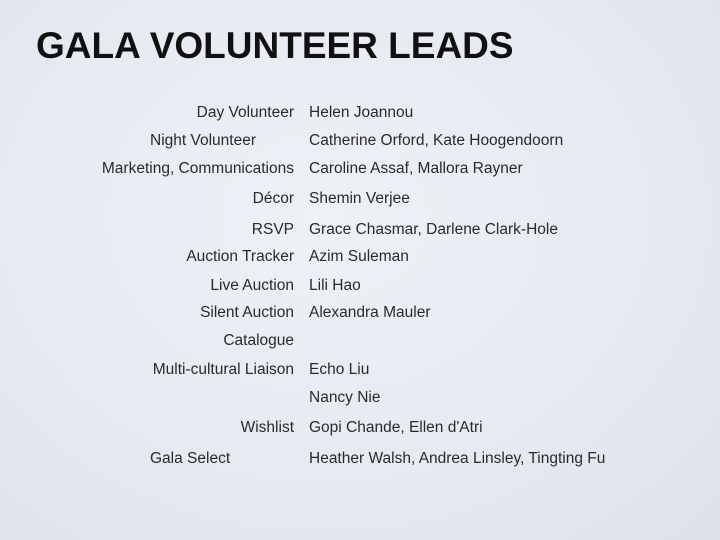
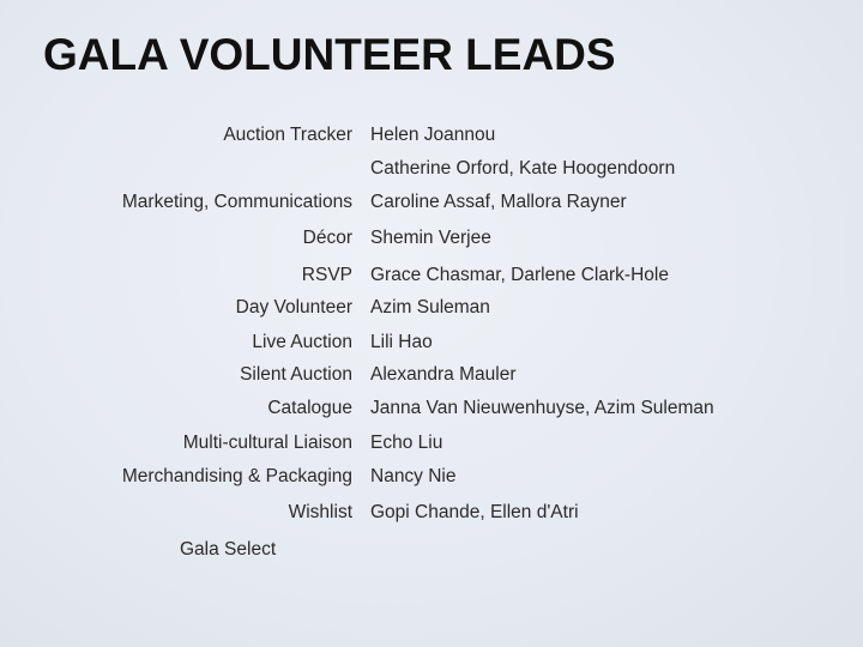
  GALA VOLUNTEER LEADS
- Day Volunteer
+ Auction Tracker
  Helen Joannou
- Night Volunteer
  Catherine Orford, Kate Hoogendoorn
  Marketing, Communications
  Caroline Assaf, Mallora Rayner
  Décor
  Shemin Verjee
  RSVP
  Grace Chasmar, Darlene Clark-Hole
- Auction Tracker
+ Day Volunteer
  Azim Suleman
  Live Auction
  Lili Hao
  Silent Auction
  Alexandra Mauler
  Catalogue
+ Janna Van Nieuwenhuyse, Azim Suleman
  Multi-cultural Liaison
  Echo Liu
+ Merchandising & Packaging
  Nancy Nie
  Wishlist
  Gopi Chande, Ellen d'Atri
  Gala Select
- Heather Walsh, Andrea Linsley, Tingting Fu
